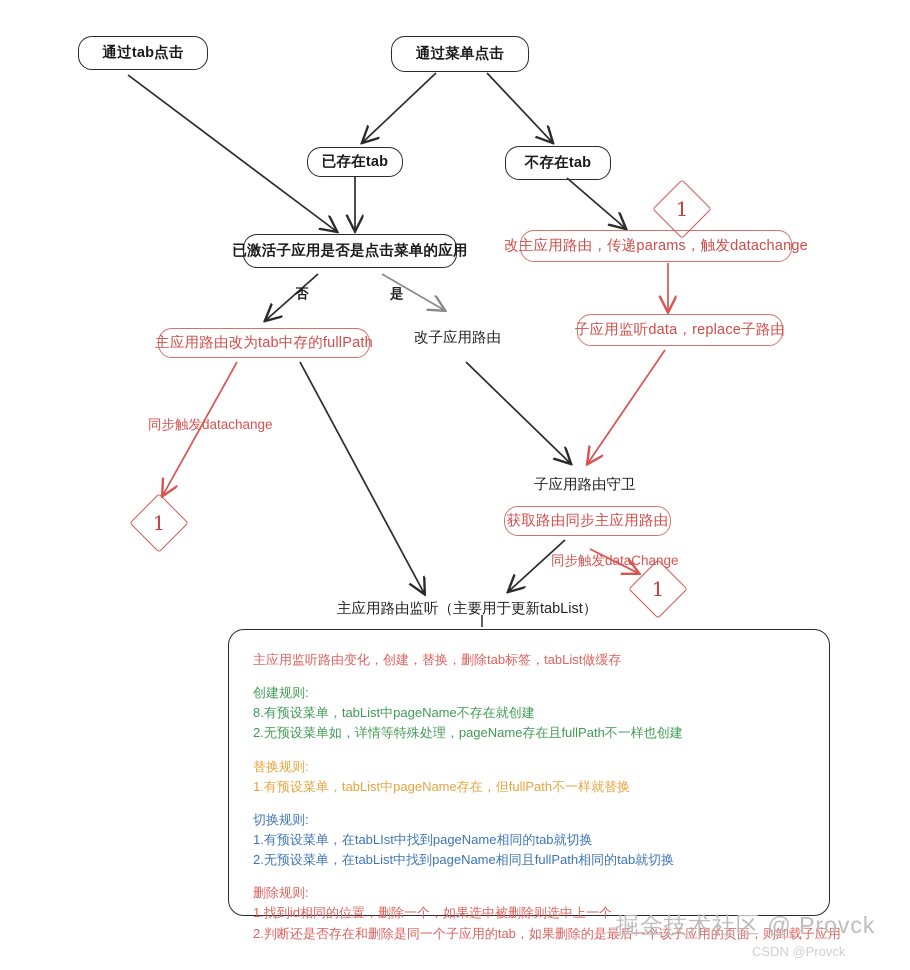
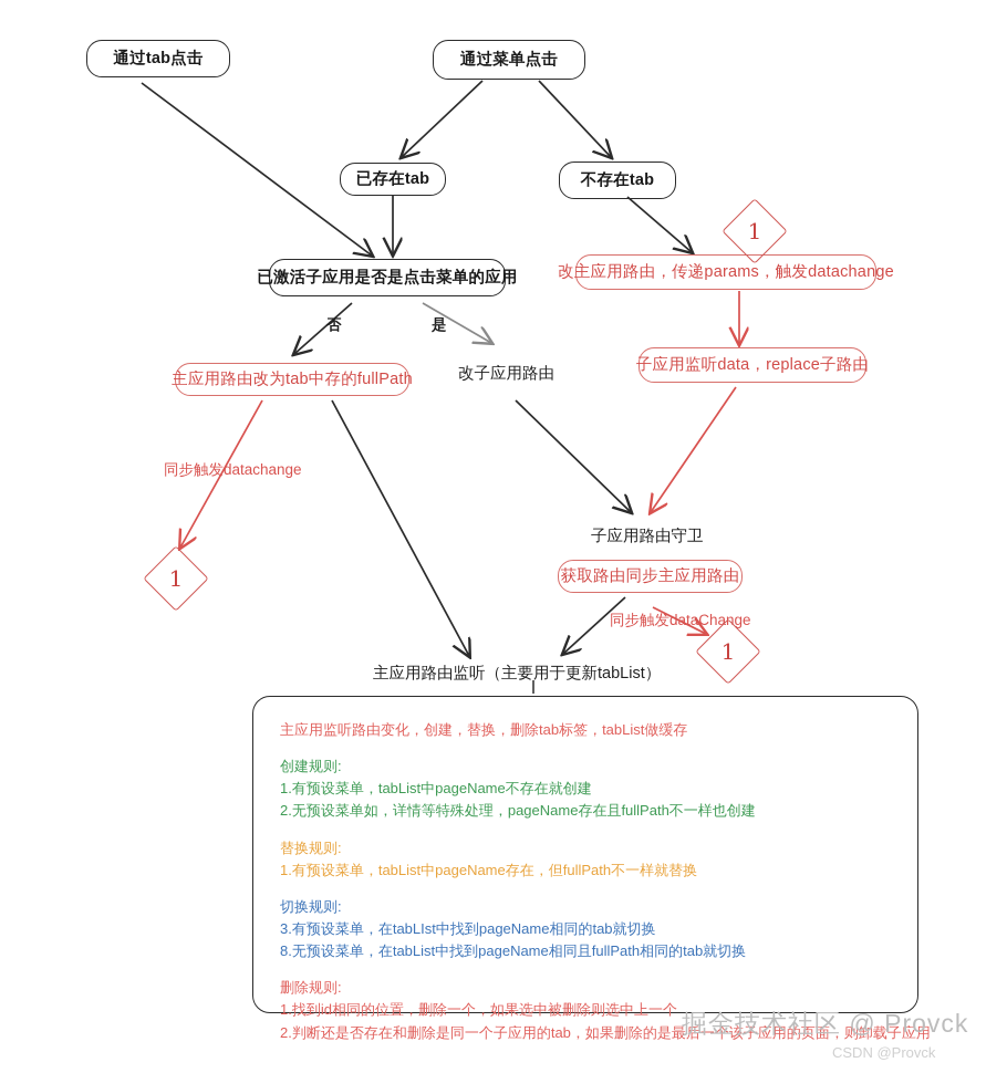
  通过tab点击
  通过菜单点击
  已存在tab
  不存在tab
  已激活子应用是否是点击菜单的应用
  改主应用路由，传递params，触发datachange
  主应用路由改为tab中存的fullPath
  子应用监听data，replace子路由
  获取路由同步主应用路由
  改子应用路由
  子应用路由守卫
  主应用路由监听（主要用于更新tabList）
  否
  是
  同步触发datachange
  同步触发dataChange
  主应用监听路由变化，创建，替换，删除tab标签，tabList做缓存
  创建规则:
- 8.有预设菜单，tabList中pageName不存在就创建
+ 1.有预设菜单，tabList中pageName不存在就创建
  2.无预设菜单如，详情等特殊处理，pageName存在且fullPath不一样也创建
  替换规则:
  1.有预设菜单，tabList中pageName存在，但fullPath不一样就替换
  切换规则:
- 1.有预设菜单，在tabLIst中找到pageName相同的tab就切换
+ 3.有预设菜单，在tabLIst中找到pageName相同的tab就切换
- 2.无预设菜单，在tabList中找到pageName相同且fullPath相同的tab就切换
+ 8.无预设菜单，在tabList中找到pageName相同且fullPath相同的tab就切换
  删除规则:
  1.找到id相同的位置，删除一个，如果选中被删除则选中上一个
  2.判断还是否存在和删除是同一个子应用的tab，如果删除的是最后一个该子应用的页面，则卸载
  掘金技术社区 @ Provck
  CSDN @Provck
